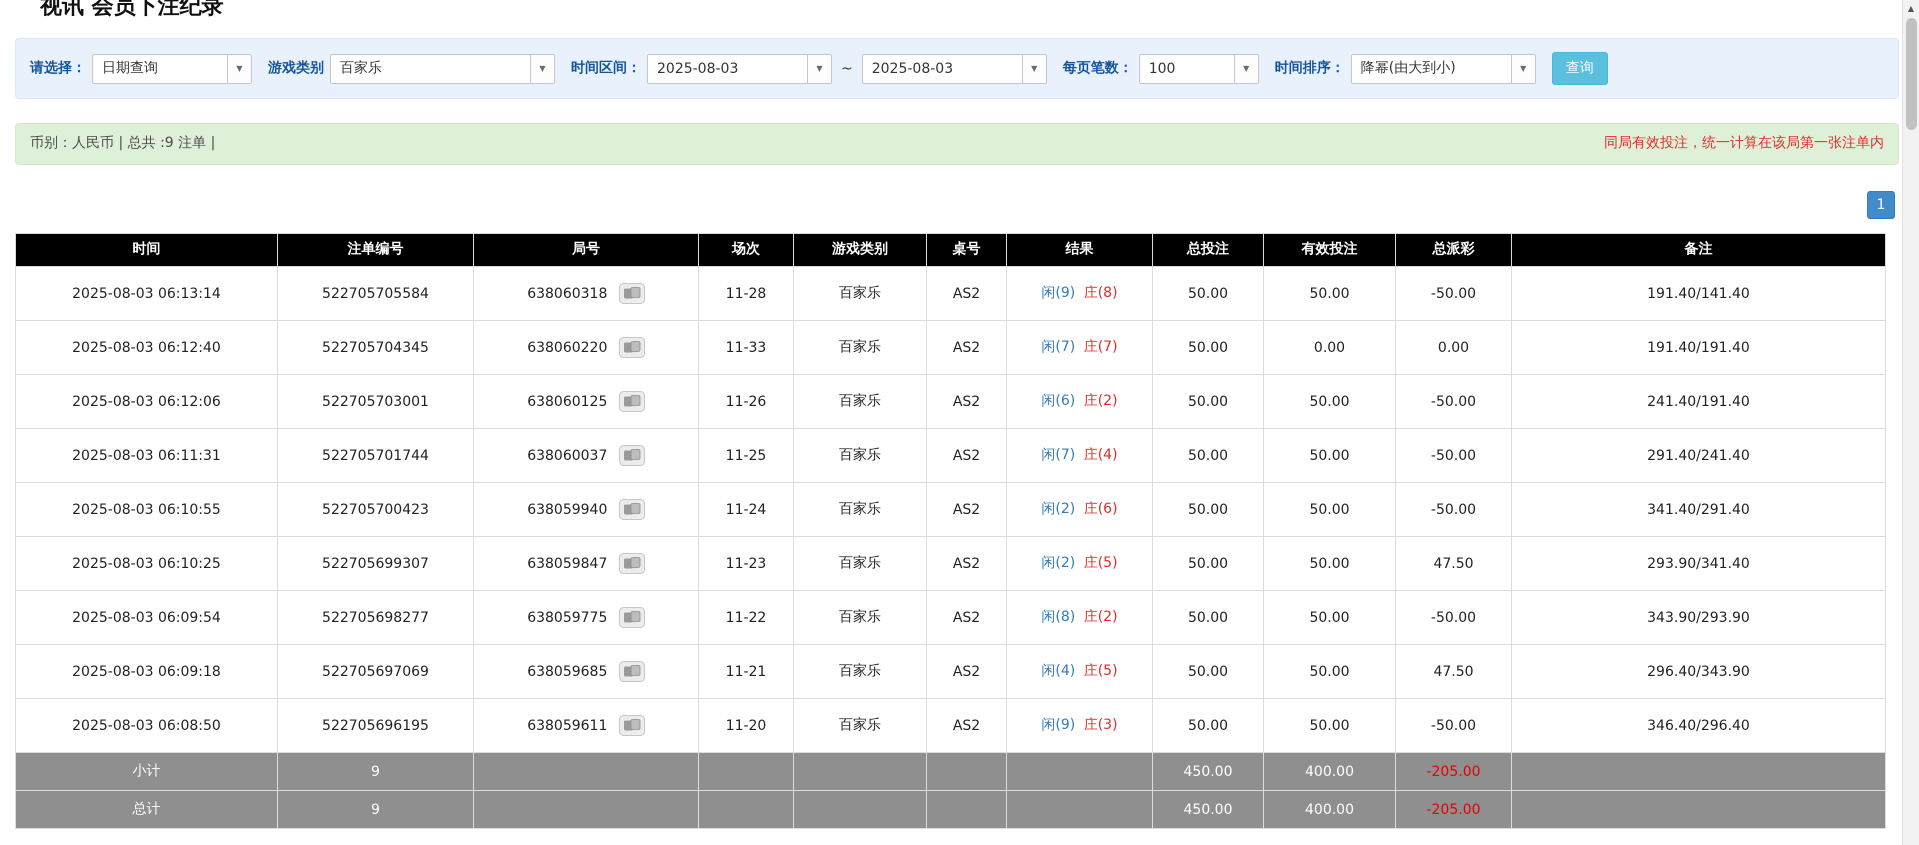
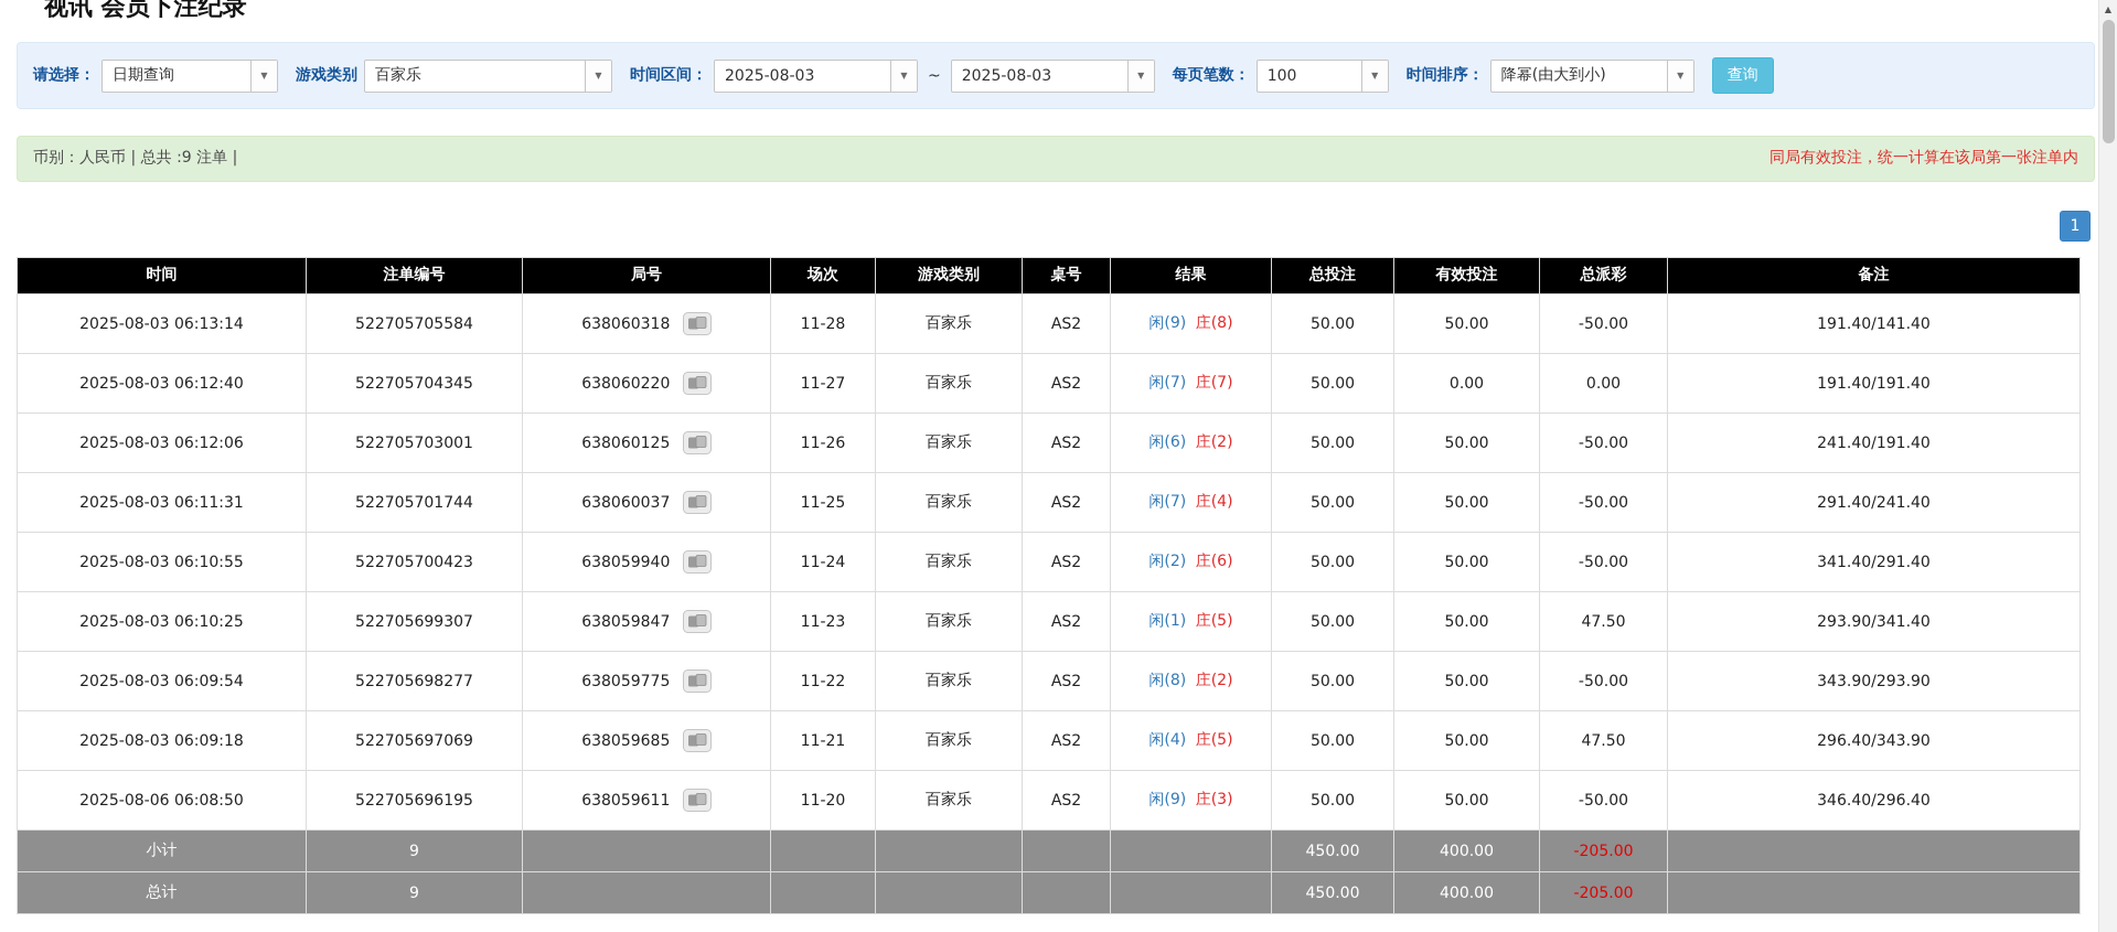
  视讯 会员下注纪录
  请选择：
  日期查询
  ▼
  游戏类别
  百家乐
  ▼
  时间区间：
  2025-08-03
  ▼
  ~
  2025-08-03
  ▼
  每页笔数：
  100
  ▼
  时间排序：
  降幂(由大到小)
  ▼
  查询
  币别：人民币 | 总共 :9 注单 |
  同局有效投注，统一计算在该局第一张注单内
  1
  时间	注单编号	局号	场次	游戏类别	桌号	结果	总投注	有效投注	总派彩	备注
  2025-08-03 06:13:14	522705705584	638060318	11-28	百家乐	AS2	闲(9) 庄(8)	50.00	50.00	-50.00	191.40/141.40
- 2025-08-03 06:12:40	522705704345	638060220	11-33	百家乐	AS2	闲(7) 庄(7)	50.00	0.00	0.00	191.40/191.40
+ 2025-08-03 06:12:40	522705704345	638060220	11-27	百家乐	AS2	闲(7) 庄(7)	50.00	0.00	0.00	191.40/191.40
  2025-08-03 06:12:06	522705703001	638060125	11-26	百家乐	AS2	闲(6) 庄(2)	50.00	50.00	-50.00	241.40/191.40
  2025-08-03 06:11:31	522705701744	638060037	11-25	百家乐	AS2	闲(7) 庄(4)	50.00	50.00	-50.00	291.40/241.40
  2025-08-03 06:10:55	522705700423	638059940	11-24	百家乐	AS2	闲(2) 庄(6)	50.00	50.00	-50.00	341.40/291.40
- 2025-08-03 06:10:25	522705699307	638059847	11-23	百家乐	AS2	闲(2) 庄(5)	50.00	50.00	47.50	293.90/341.40
+ 2025-08-03 06:10:25	522705699307	638059847	11-23	百家乐	AS2	闲(1) 庄(5)	50.00	50.00	47.50	293.90/341.40
  2025-08-03 06:09:54	522705698277	638059775	11-22	百家乐	AS2	闲(8) 庄(2)	50.00	50.00	-50.00	343.90/293.90
  2025-08-03 06:09:18	522705697069	638059685	11-21	百家乐	AS2	闲(4) 庄(5)	50.00	50.00	47.50	296.40/343.90
- 2025-08-03 06:08:50	522705696195	638059611	11-20	百家乐	AS2	闲(9) 庄(3)	50.00	50.00	-50.00	346.40/296.40
+ 2025-08-06 06:08:50	522705696195	638059611	11-20	百家乐	AS2	闲(9) 庄(3)	50.00	50.00	-50.00	346.40/296.40
  小计	9						450.00	400.00	-205.00
  总计	9						450.00	400.00	-205.00
  ▲
